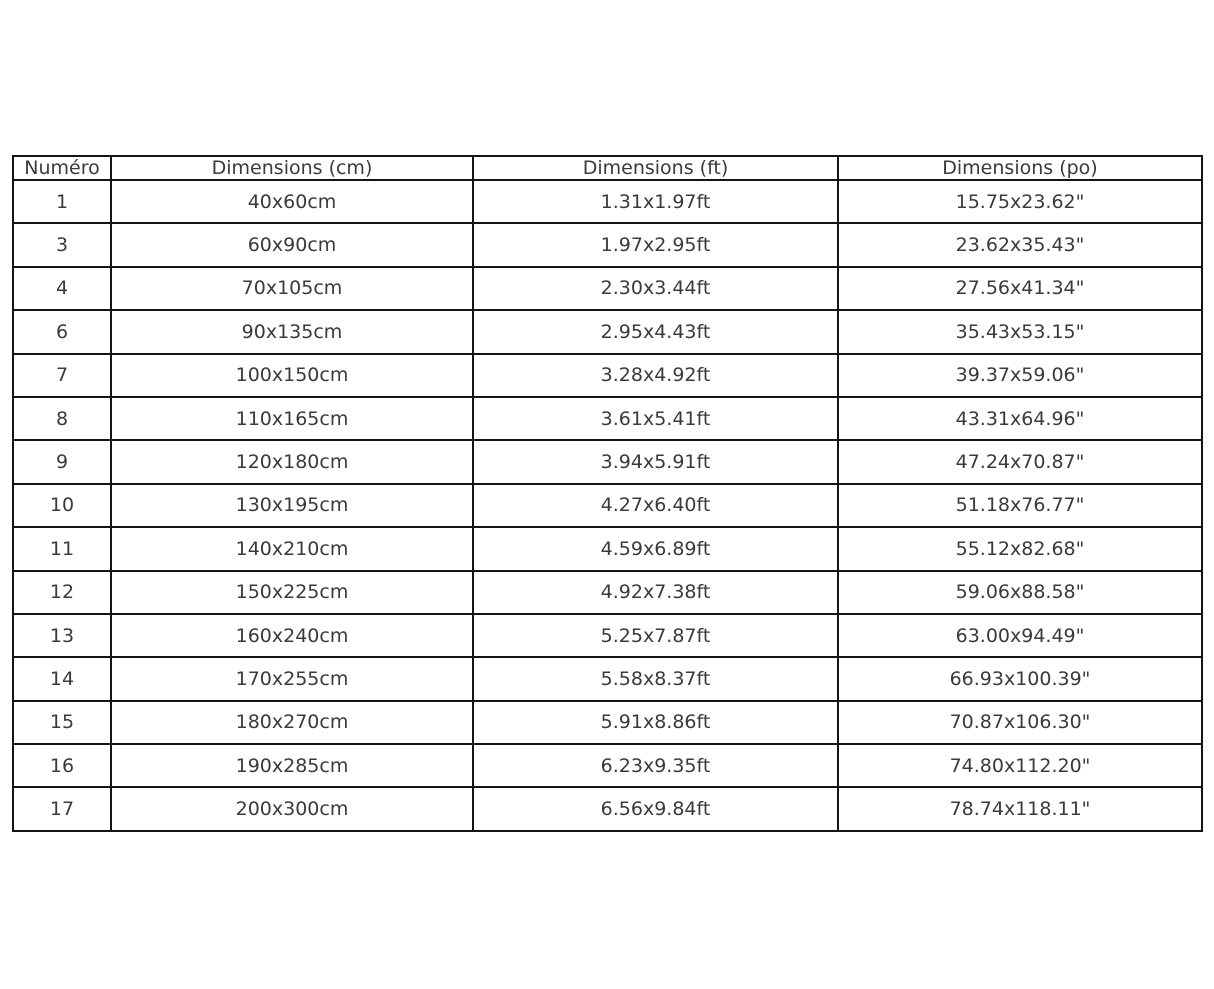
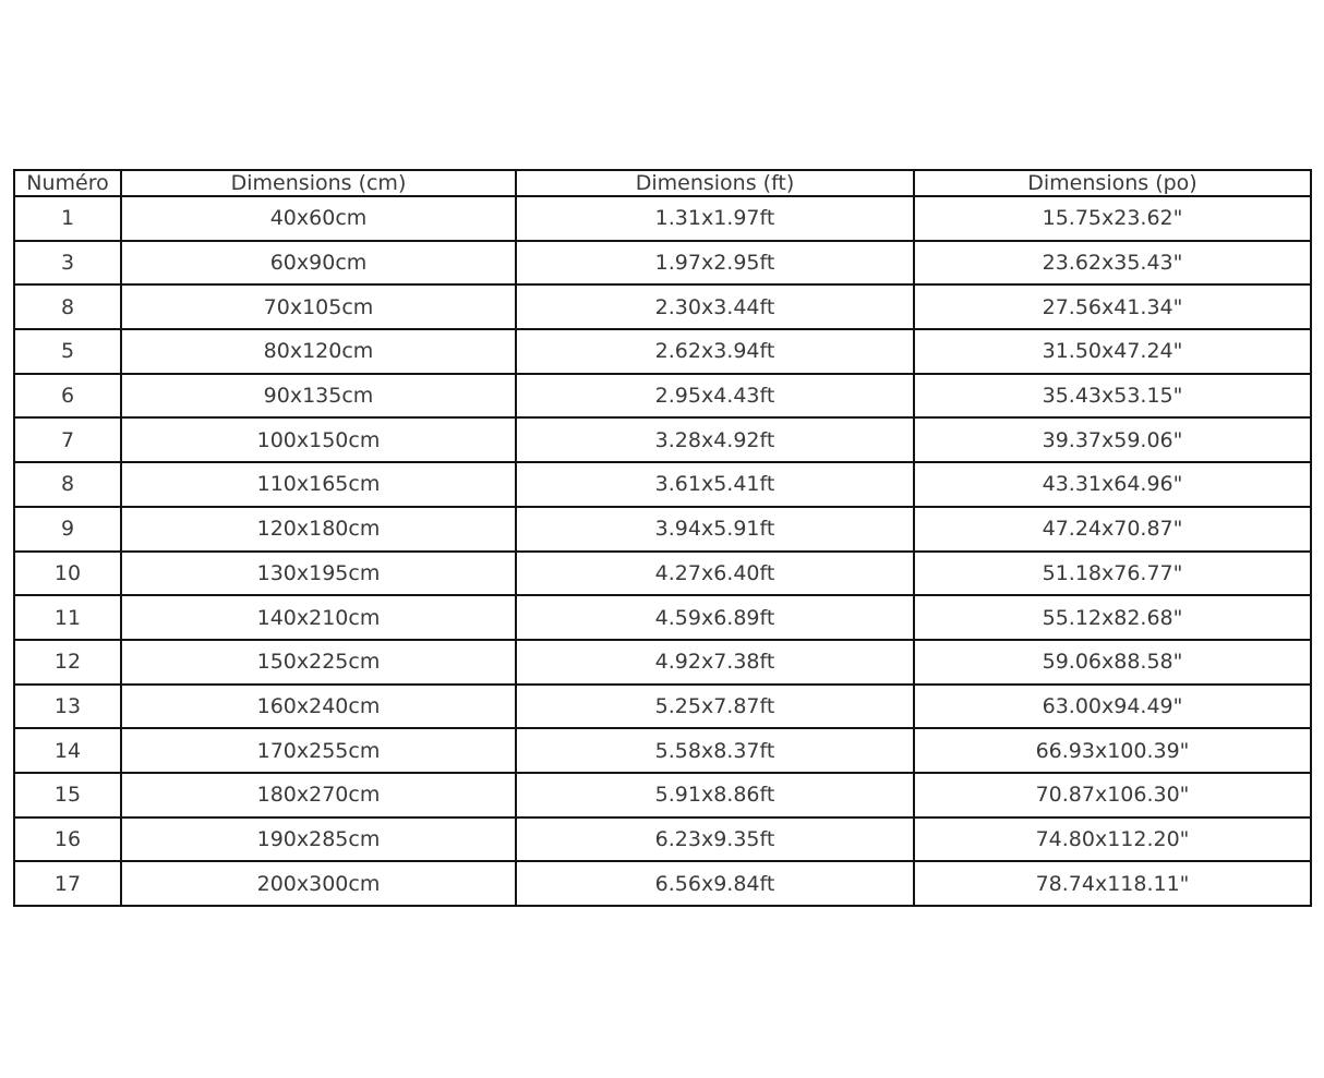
  Numéro	Dimensions (cm)	Dimensions (ft)	Dimensions (po)
  1	40x60cm	1.31x1.97ft	15.75x23.62"
  3	60x90cm	1.97x2.95ft	23.62x35.43"
- 4	70x105cm	2.30x3.44ft	27.56x41.34"
+ 8	70x105cm	2.30x3.44ft	27.56x41.34"
+ 5	80x120cm	2.62x3.94ft	31.50x47.24"
  6	90x135cm	2.95x4.43ft	35.43x53.15"
  7	100x150cm	3.28x4.92ft	39.37x59.06"
  8	110x165cm	3.61x5.41ft	43.31x64.96"
  9	120x180cm	3.94x5.91ft	47.24x70.87"
  10	130x195cm	4.27x6.40ft	51.18x76.77"
  11	140x210cm	4.59x6.89ft	55.12x82.68"
  12	150x225cm	4.92x7.38ft	59.06x88.58"
  13	160x240cm	5.25x7.87ft	63.00x94.49"
  14	170x255cm	5.58x8.37ft	66.93x100.39"
  15	180x270cm	5.91x8.86ft	70.87x106.30"
  16	190x285cm	6.23x9.35ft	74.80x112.20"
  17	200x300cm	6.56x9.84ft	78.74x118.11"
